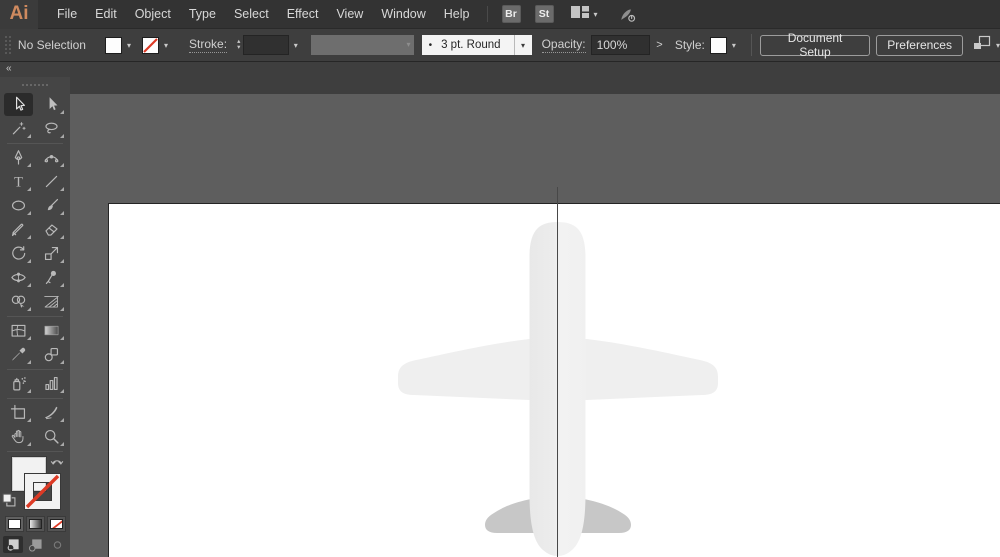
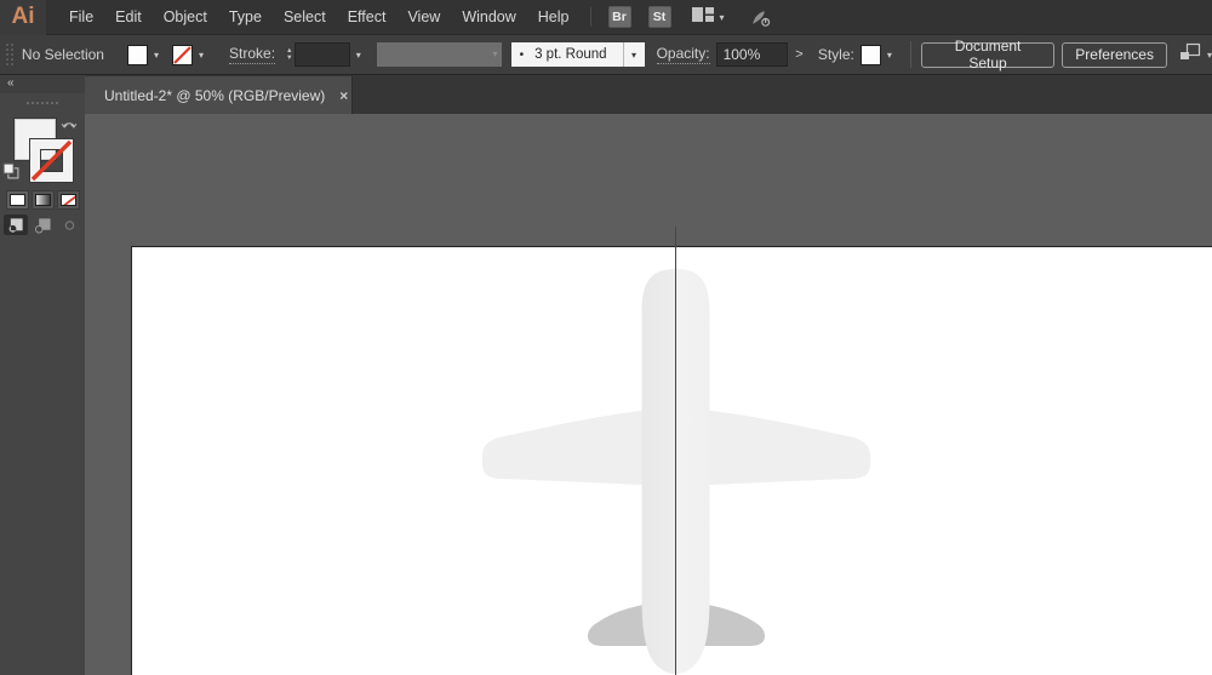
  Ai
  File
  Edit
  Object
  Type
  Select
  Effect
  View
  Window
  Help
  Br
  St
  ▾
  No Selection
  ▾
  ▾
  Stroke:
  ▾
  ▾
  •
  3 pt. Round
  ▾
  Opacity:
  100%
  >
  Style:
  ▾
  Document Setup
  Preferences
  ▾
+ Untitled-2* @ 50% (RGB/Preview)
+ ×
  «
- T
